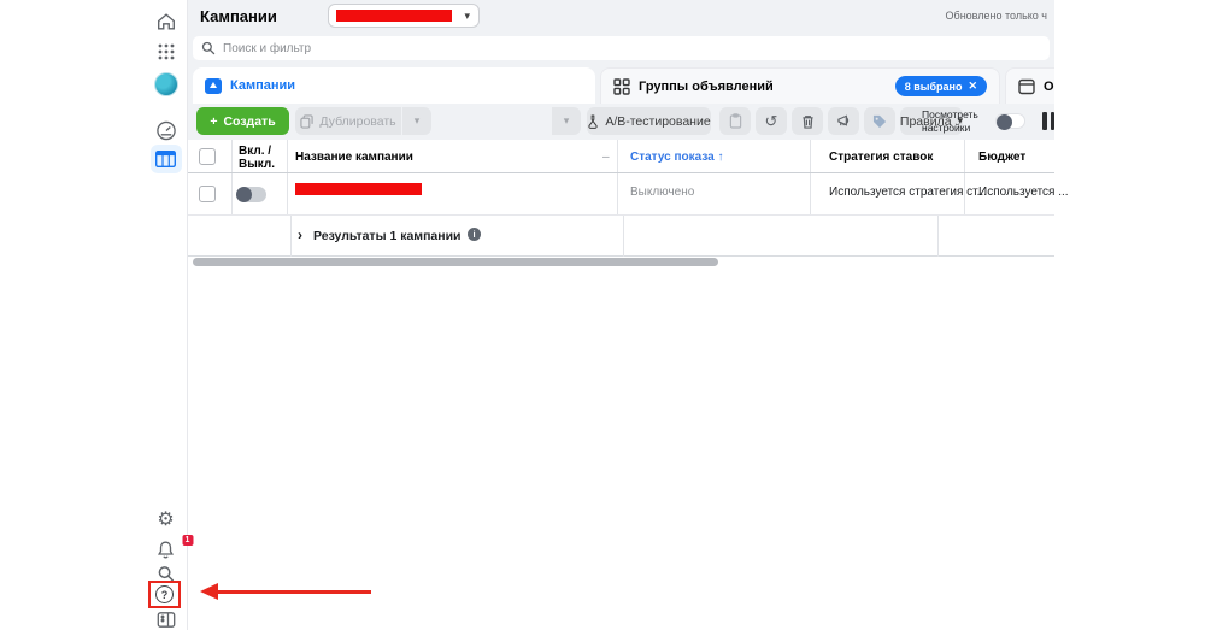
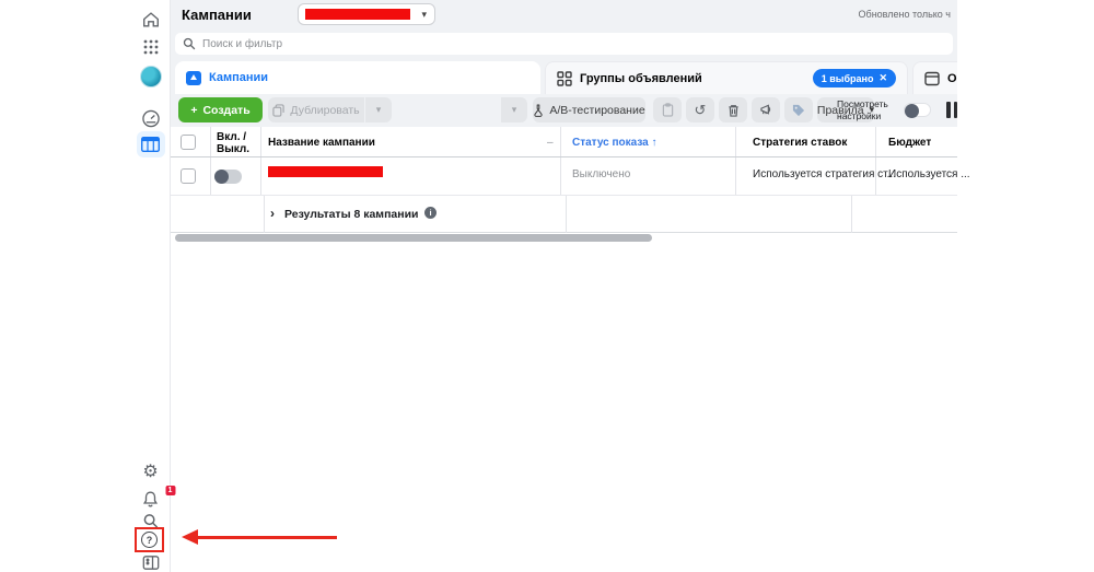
  ⚙
  ?
  Кампании
  ▾
  Обновлено только ч
  Поиск и фильтр
  Кампании
  Группы объявлений
- 8 выбрано
+ 1 выбрано
  ✕
  +
  Создать
  Дублировать
  ▾
  ▾
  A/B-тестирование
  ↺
  Правила
  ▾
  Посмотреть
  настройки
  Вкл. /
  Выкл.
  Название кампании
  –
  Статус показа ↑
  Стратегия ставок
  Бюджет
  Выключено
  Используется стратегия ст...
  Используется ...
  ›
- Результаты 1 кампании
+ Результаты 8 кампании
  i
